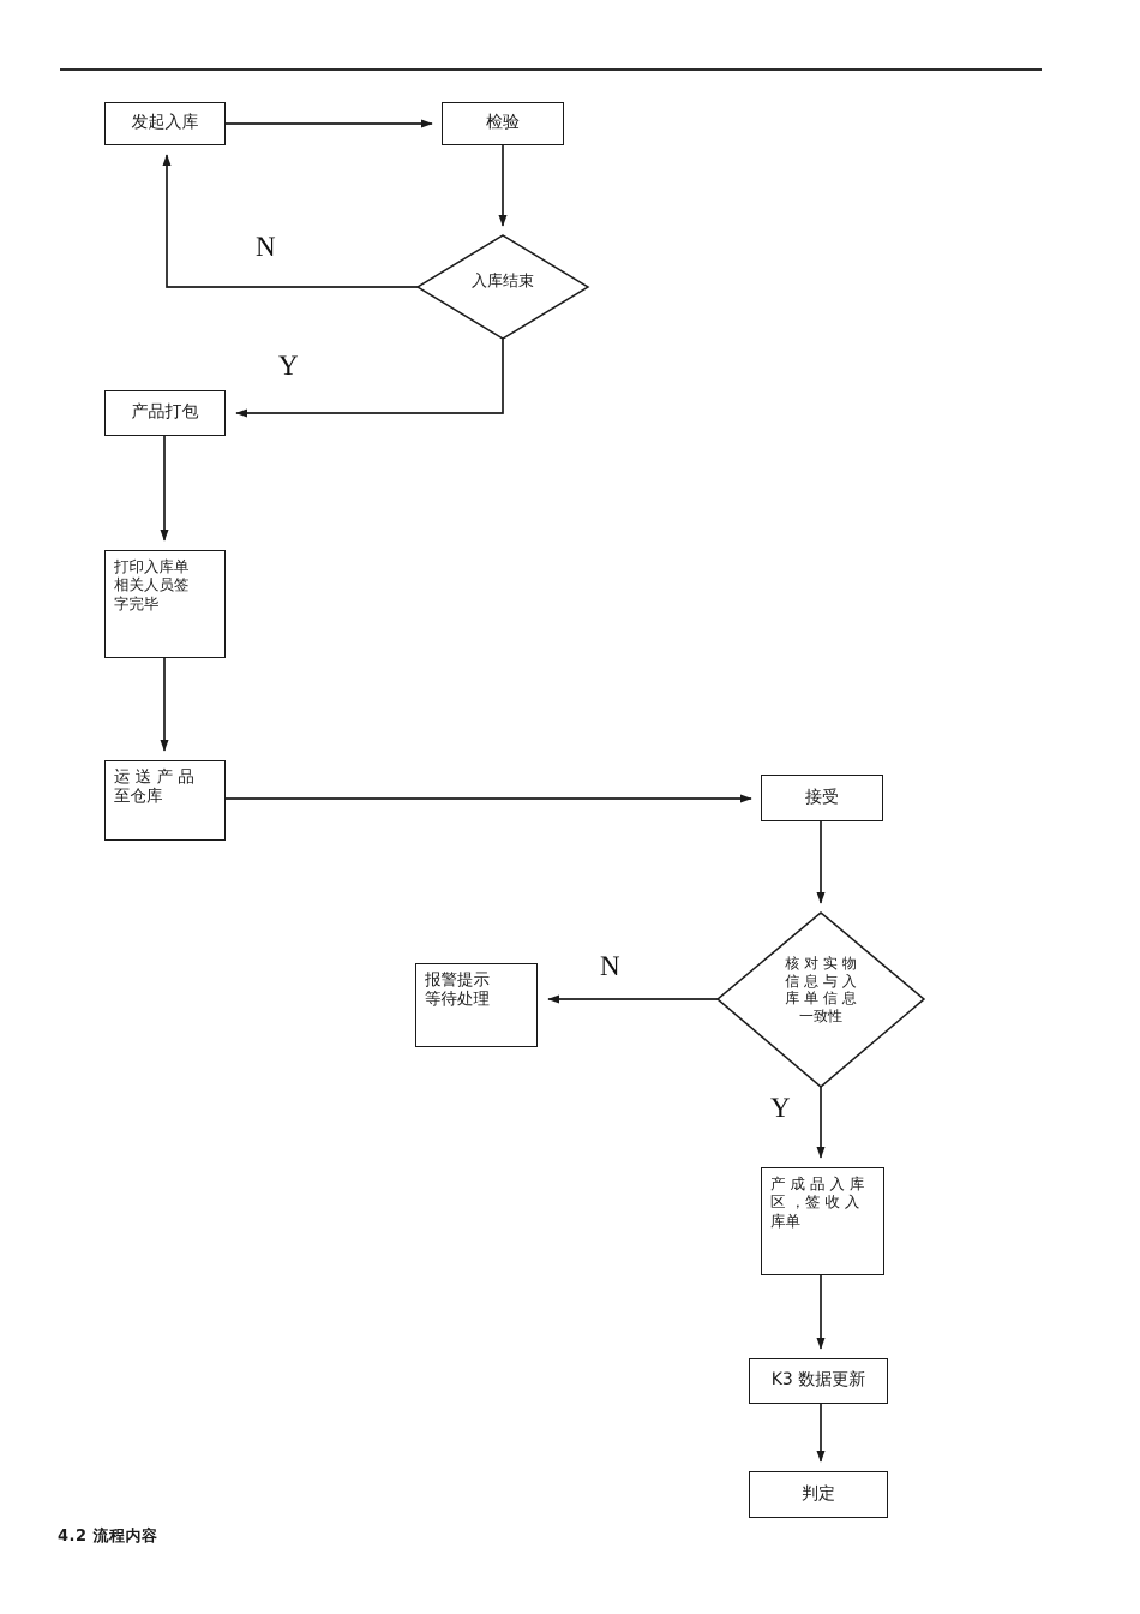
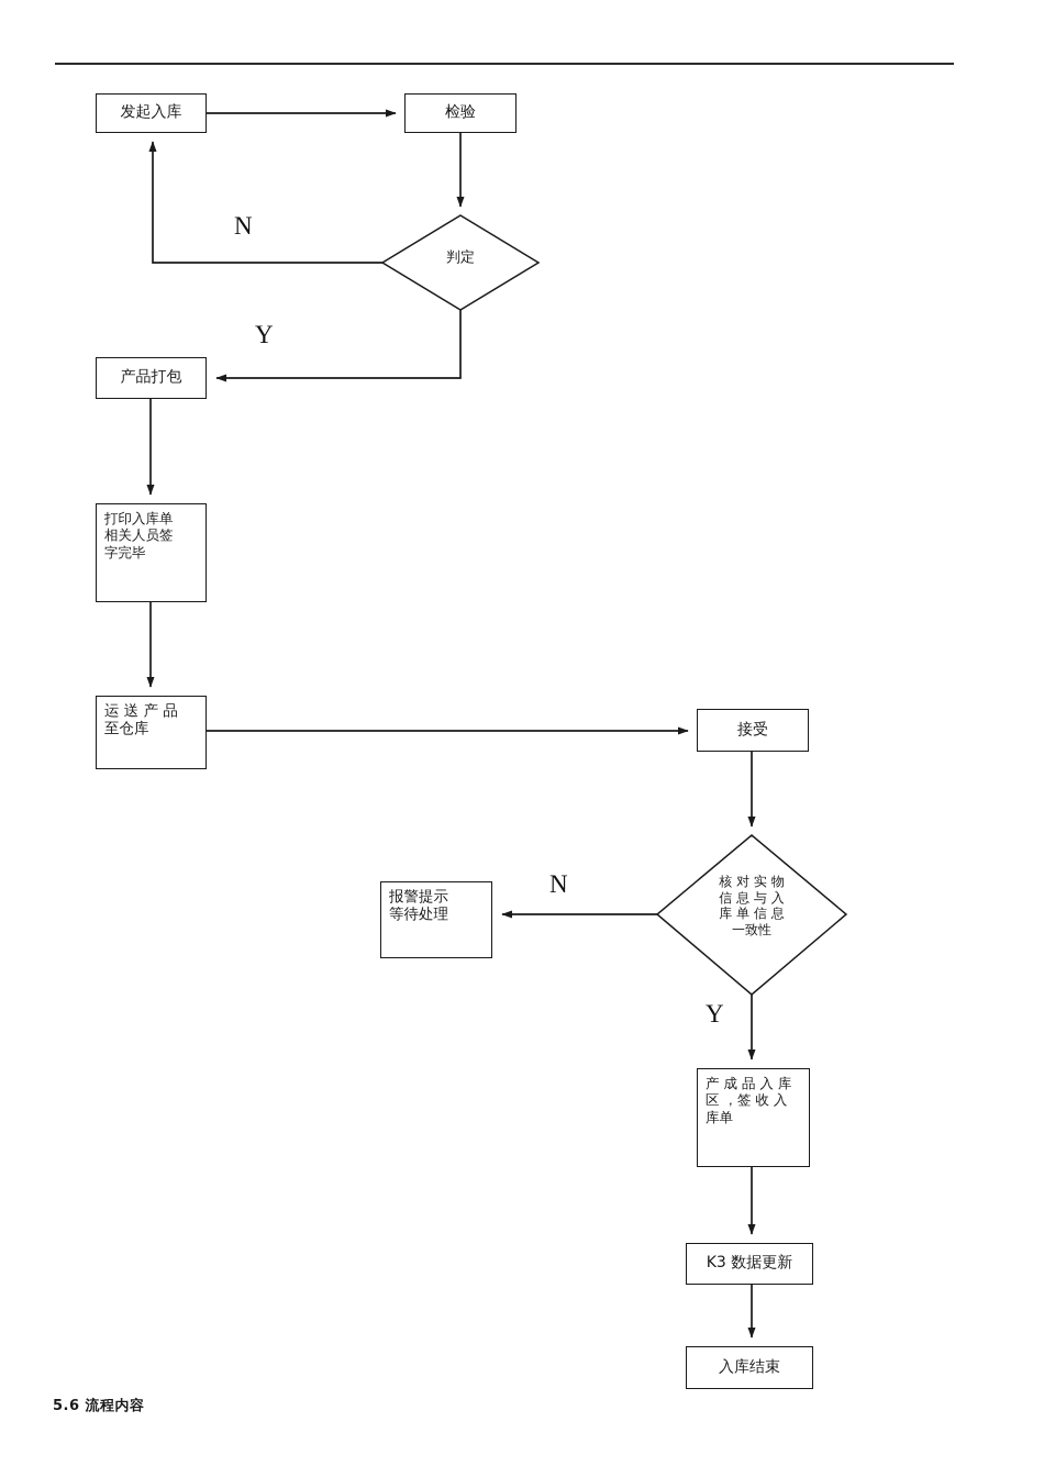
  发起入库
  检验
- 入库结束
+ 判定
  产品打包
  打印入库单
  相关人员签
  字完毕
  运 送 产 品
  至仓库
  接受
  核 对 实 物
  信 息 与 入
  库 单 信 息
  一致性
  报警提示
  等待处理
  产 成 品 入 库
  区 ，签 收 入
  库单
  K3 数据更新
- 判定
+ 入库结束
  N
  Y
  N
  Y
- 4.2 流程内容
+ 5.6 流程内容
